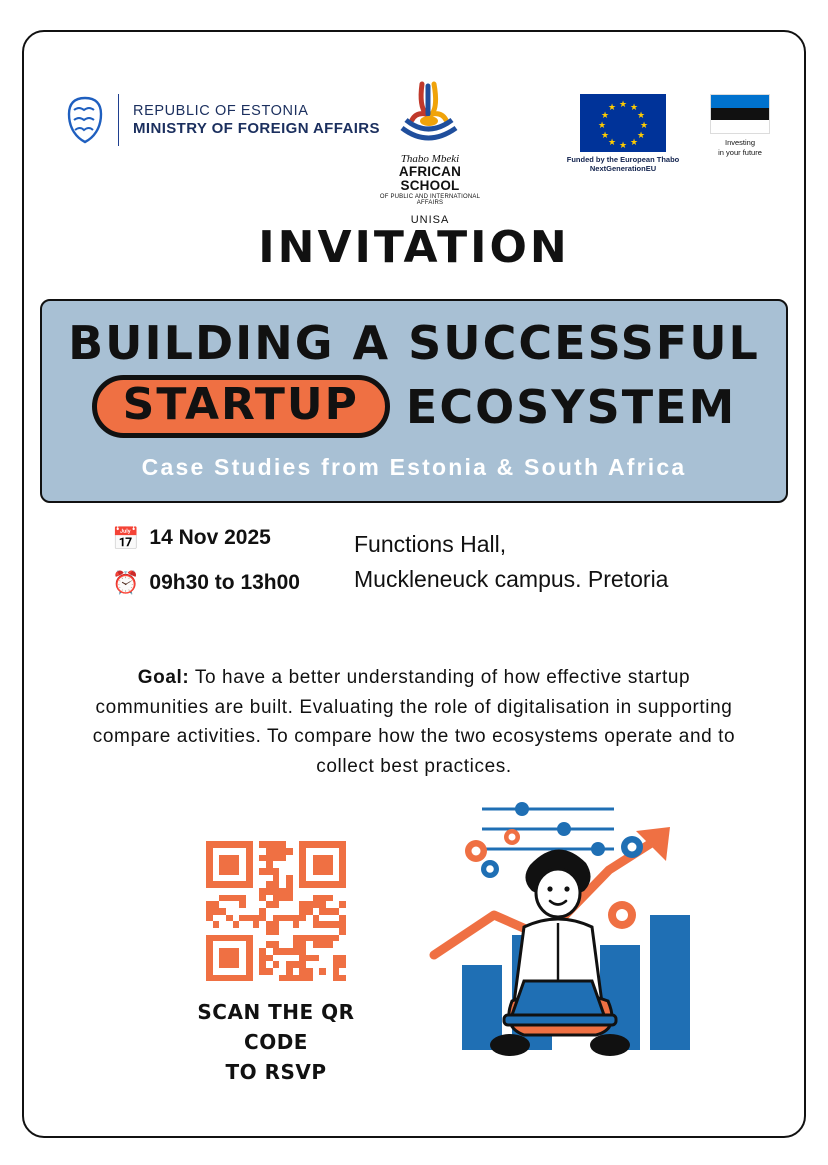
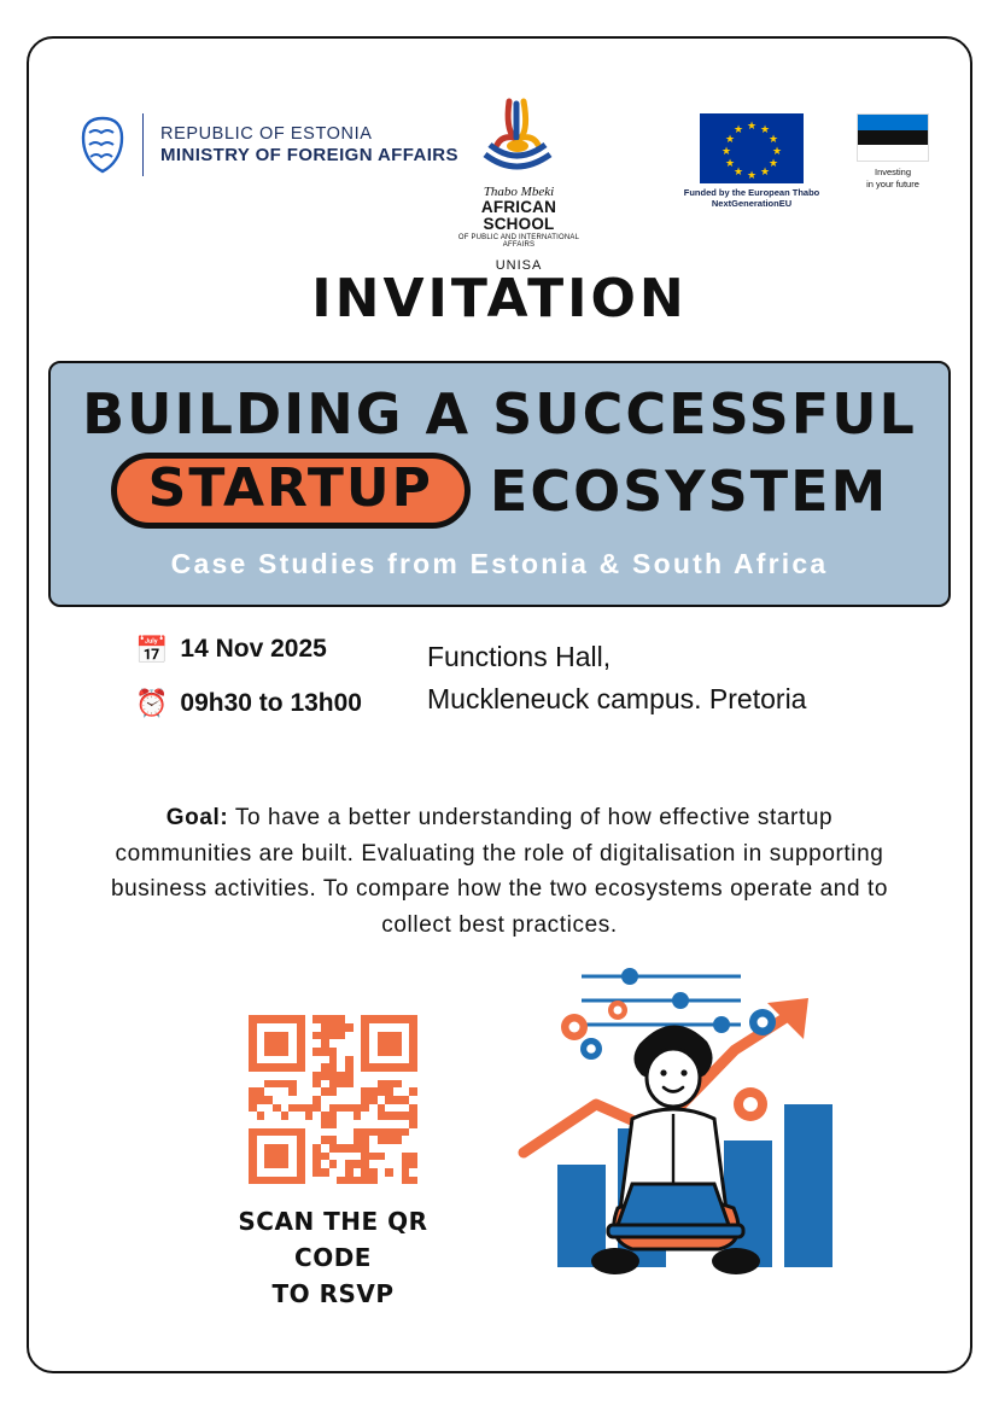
  REPUBLIC OF ESTONIA
  MINISTRY OF FOREIGN AFFAIRS
  Thabo Mbeki
  AFRICAN SCHOOL
  UNISA
  ★
  ★
  ★
  ★
  ★
  ★
  ★
  ★
  ★
  ★
  ★
  ★
  Funded by the European Thabo
  NextGenerationEU
  Investing
  in your future
  INVITATION
  BUILDING A SUCCESSFUL
  STARTUP
  ECOSYSTEM
  Case Studies from Estonia & South Africa
  📅
  14 Nov 2025
  ⏰
  09h30 to 13h00
  Functions Hall,
  Muckleneuck campus. Pretoria
- Goal: To have a better understanding of how effective startup communities are built. Evaluating the role of digitalisation in supporting compare activities. To compare how the two ecosystems operate and to collect best practices.
+ Goal: To have a better understanding of how effective startup communities are built. Evaluating the role of digitalisation in supporting business activities. To compare how the two ecosystems operate and to collect best practices.
  SCAN THE QR CODE
  TO RSVP
